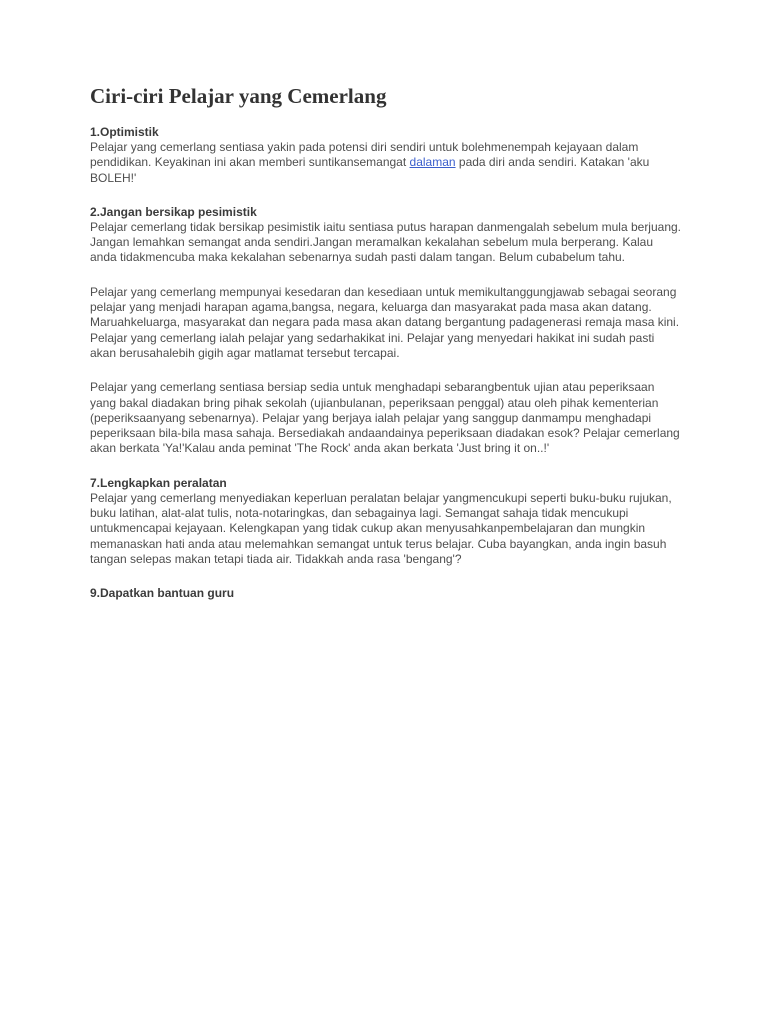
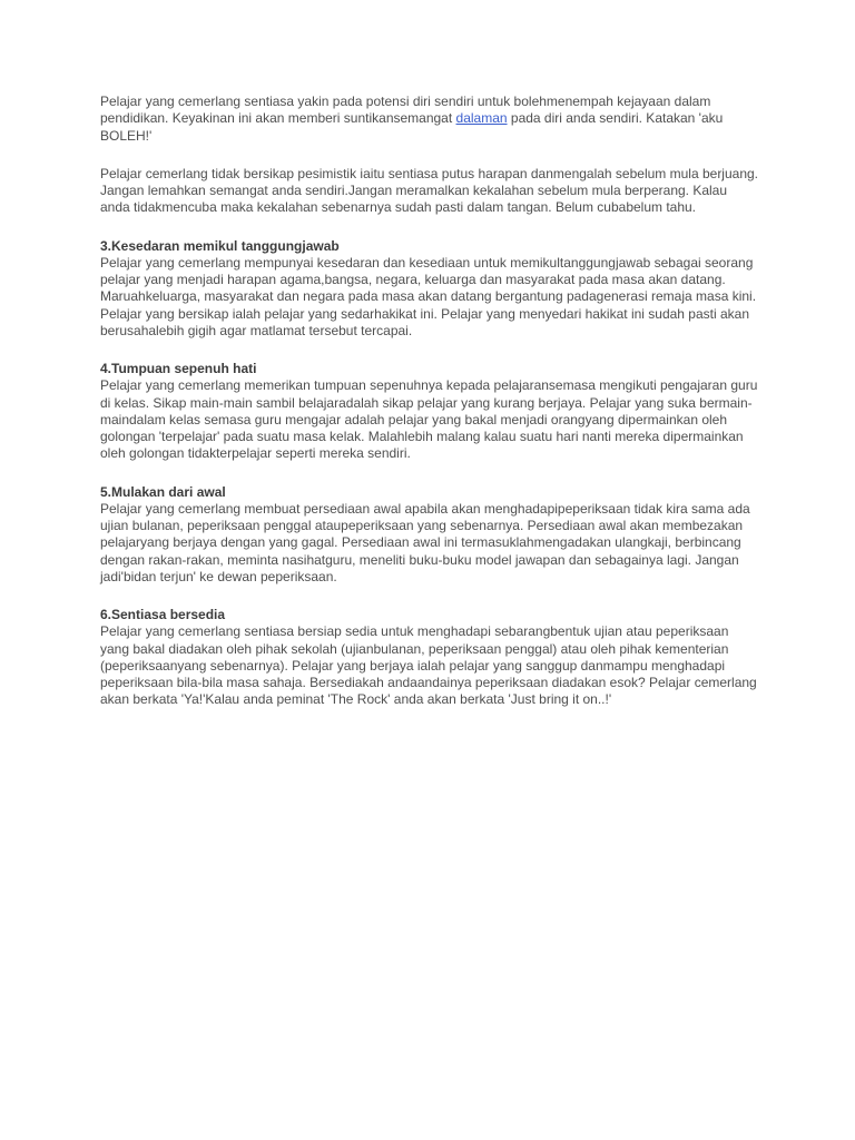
- Ciri-ciri Pelajar yang Cemerlang
- 1.Optimistik
  Pelajar yang cemerlang sentiasa yakin pada potensi diri sendiri untuk bolehmenempah kejayaan dalam pendidikan. Keyakinan ini akan memberi suntikansemangat dalaman pada diri anda sendiri. Katakan 'aku BOLEH!'
- 2.Jangan bersikap pesimistik
  Pelajar cemerlang tidak bersikap pesimistik iaitu sentiasa putus harapan danmengalah sebelum mula berjuang. Jangan lemahkan semangat anda sendiri.Jangan meramalkan kekalahan sebelum mula berperang. Kalau anda tidakmencuba maka kekalahan sebenarnya sudah pasti dalam tangan. Belum cubabelum tahu.
+ 3.Kesedaran memikul tanggungjawab
- Pelajar yang cemerlang mempunyai kesedaran dan kesediaan untuk memikultanggungjawab sebagai seorang pelajar yang menjadi harapan agama,bangsa, negara, keluarga dan masyarakat pada masa akan datang. Maruahkeluarga, masyarakat dan negara pada masa akan datang bergantung padagenerasi remaja masa kini. Pelajar yang cemerlang ialah pelajar yang sedarhakikat ini. Pelajar yang menyedari hakikat ini sudah pasti akan berusahalebih gigih agar matlamat tersebut tercapai.
+ Pelajar yang cemerlang mempunyai kesedaran dan kesediaan untuk memikultanggungjawab sebagai seorang pelajar yang menjadi harapan agama,bangsa, negara, keluarga dan masyarakat pada masa akan datang. Maruahkeluarga, masyarakat dan negara pada masa akan datang bergantung padagenerasi remaja masa kini. Pelajar yang bersikap ialah pelajar yang sedarhakikat ini. Pelajar yang menyedari hakikat ini sudah pasti akan berusahalebih gigih agar matlamat tersebut tercapai.
+ 4.Tumpuan sepenuh hati
+ Pelajar yang cemerlang memerikan tumpuan sepenuhnya kepada pelajaransemasa mengikuti pengajaran guru di kelas. Sikap main-main sambil belajaradalah sikap pelajar yang kurang berjaya. Pelajar yang suka bermain-maindalam kelas semasa guru mengajar adalah pelajar yang bakal menjadi orangyang dipermainkan oleh golongan 'terpelajar' pada suatu masa kelak. Malahlebih malang kalau suatu hari nanti mereka dipermainkan oleh golongan tidakterpelajar seperti mereka sendiri.
+ 5.Mulakan dari awal
+ Pelajar yang cemerlang membuat persediaan awal apabila akan menghadapipeperiksaan tidak kira sama ada ujian bulanan, peperiksaan penggal ataupeperiksaan yang sebenarnya. Persediaan awal akan membezakan pelajaryang berjaya dengan yang gagal. Persediaan awal ini termasuklahmengadakan ulangkaji, berbincang dengan rakan-rakan, meminta nasihatguru, meneliti buku-buku model jawapan dan sebagainya lagi. Jangan jadi'bidan terjun' ke dewan peperiksaan.
+ 6.Sentiasa bersedia
- Pelajar yang cemerlang sentiasa bersiap sedia untuk menghadapi sebarangbentuk ujian atau peperiksaan yang bakal diadakan bring pihak sekolah (ujianbulanan, peperiksaan penggal) atau oleh pihak kementerian (peperiksaanyang sebenarnya). Pelajar yang berjaya ialah pelajar yang sanggup danmampu menghadapi peperiksaan bila-bila masa sahaja. Bersediakah andaandainya peperiksaan diadakan esok? Pelajar cemerlang akan berkata 'Ya!'Kalau anda peminat 'The Rock' anda akan berkata 'Just bring it on..!'
+ Pelajar yang cemerlang sentiasa bersiap sedia untuk menghadapi sebarangbentuk ujian atau peperiksaan yang bakal diadakan oleh pihak sekolah (ujianbulanan, peperiksaan penggal) atau oleh pihak kementerian (peperiksaanyang sebenarnya). Pelajar yang berjaya ialah pelajar yang sanggup danmampu menghadapi peperiksaan bila-bila masa sahaja. Bersediakah andaandainya peperiksaan diadakan esok? Pelajar cemerlang akan berkata 'Ya!'Kalau anda peminat 'The Rock' anda akan berkata 'Just bring it on..!'
- 7.Lengkapkan peralatan
- Pelajar yang cemerlang menyediakan keperluan peralatan belajar yangmencukupi seperti buku-buku rujukan, buku latihan, alat-alat tulis, nota-notaringkas, dan sebagainya lagi. Semangat sahaja tidak mencukupi untukmencapai kejayaan. Kelengkapan yang tidak cukup akan menyusahkanpembelajaran dan mungkin memanaskan hati anda atau melemahkan semangat untuk terus belajar. Cuba bayangkan, anda ingin basuh tangan selepas makan tetapi tiada air. Tidakkah anda rasa 'bengang'?
- 9.Dapatkan bantuan guru
